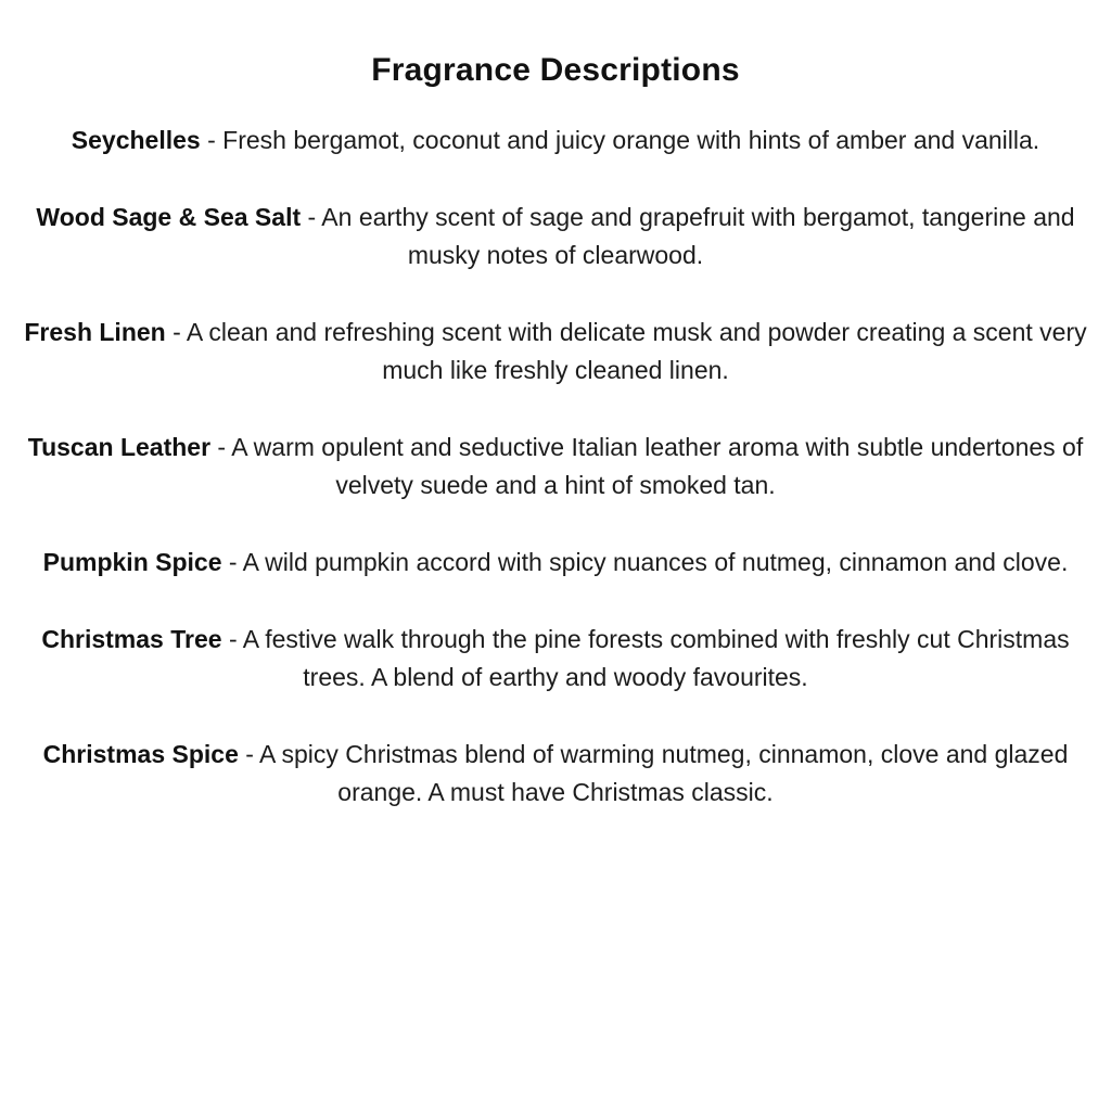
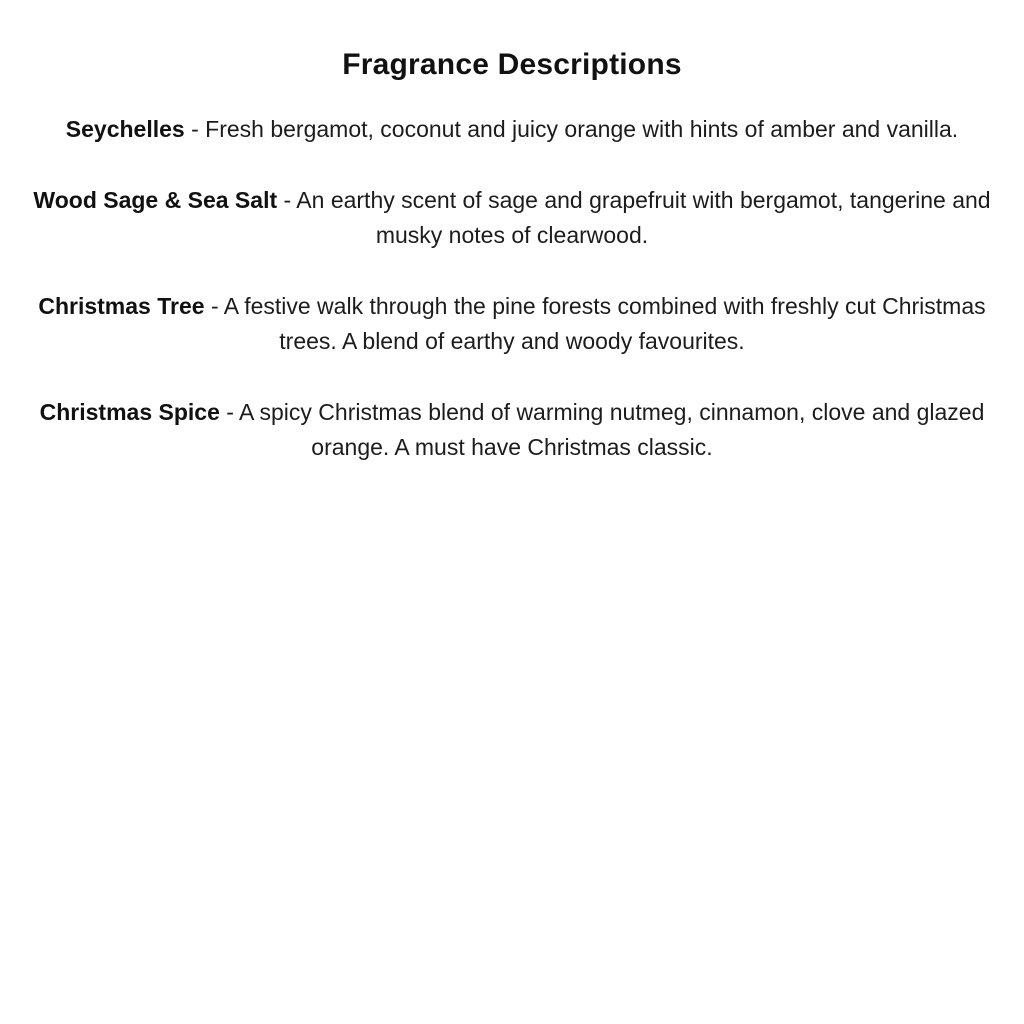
  Fragrance Descriptions
  Seychelles - Fresh bergamot, coconut and juicy orange with hints of amber and vanilla.
  Wood Sage & Sea Salt - An earthy scent of sage and grapefruit with bergamot, tangerine and musky notes of clearwood.
- Fresh Linen - A clean and refreshing scent with delicate musk and powder creating a scent very much like freshly cleaned linen.
- Tuscan Leather - A warm opulent and seductive Italian leather aroma with subtle undertones of velvety suede and a hint of smoked tan.
- Pumpkin Spice - A wild pumpkin accord with spicy nuances of nutmeg, cinnamon and clove.
  Christmas Tree - A festive walk through the pine forests combined with freshly cut Christmas trees. A blend of earthy and woody favourites.
  Christmas Spice - A spicy Christmas blend of warming nutmeg, cinnamon, clove and glazed orange. A must have Christmas classic.
